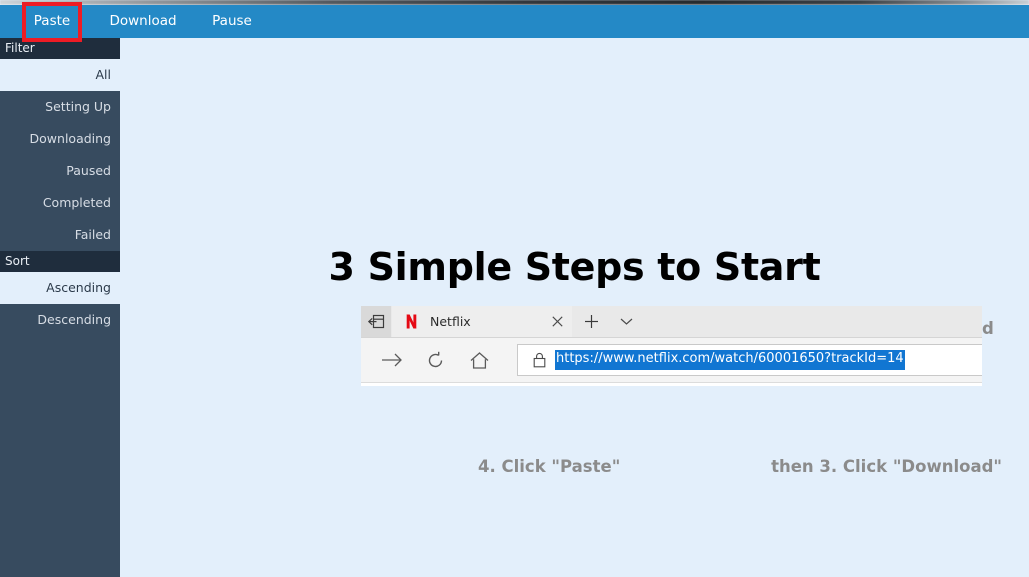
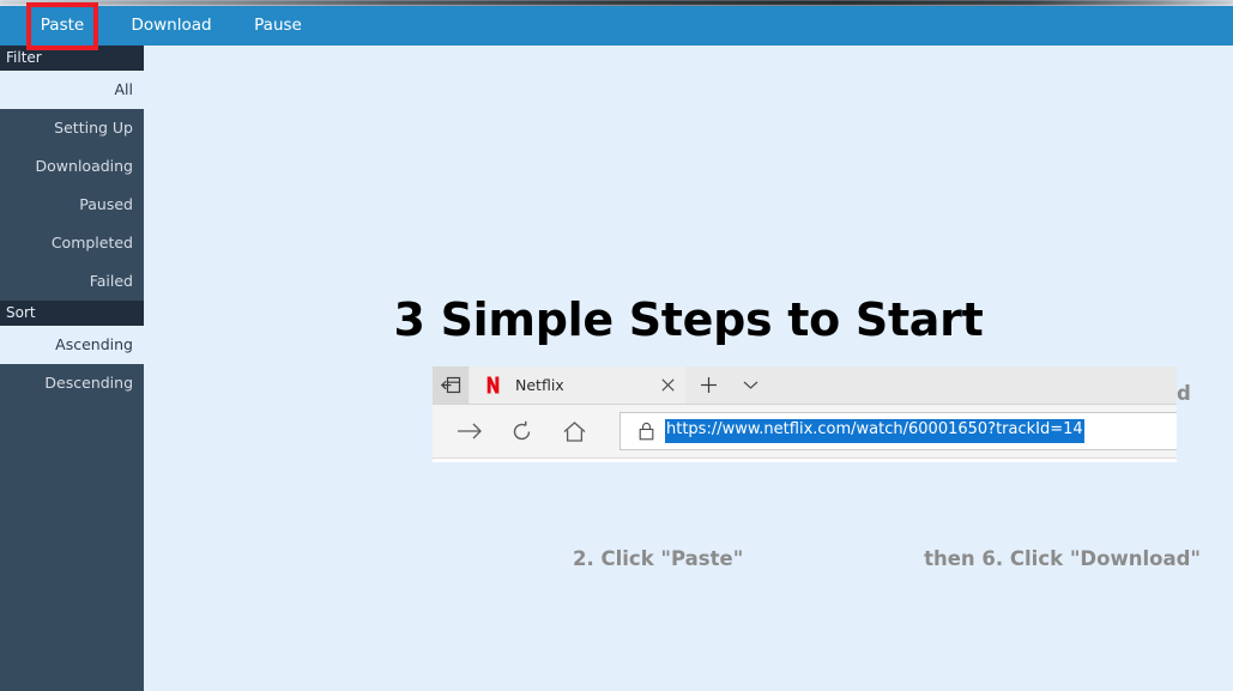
  Paste
  Download
  Pause
  Filter
  All
  Setting Up
  Downloading
  Paused
  Completed
  Failed
  Sort
  Ascending
  Descending
  3 Simple Steps to Start
- 4. Click "Paste"
+ 2. Click "Paste"
- then 3. Click "Download"
+ then 6. Click "Download"
  Netflix
  https://www.netflix.com/watch/60001650?trackId=14
